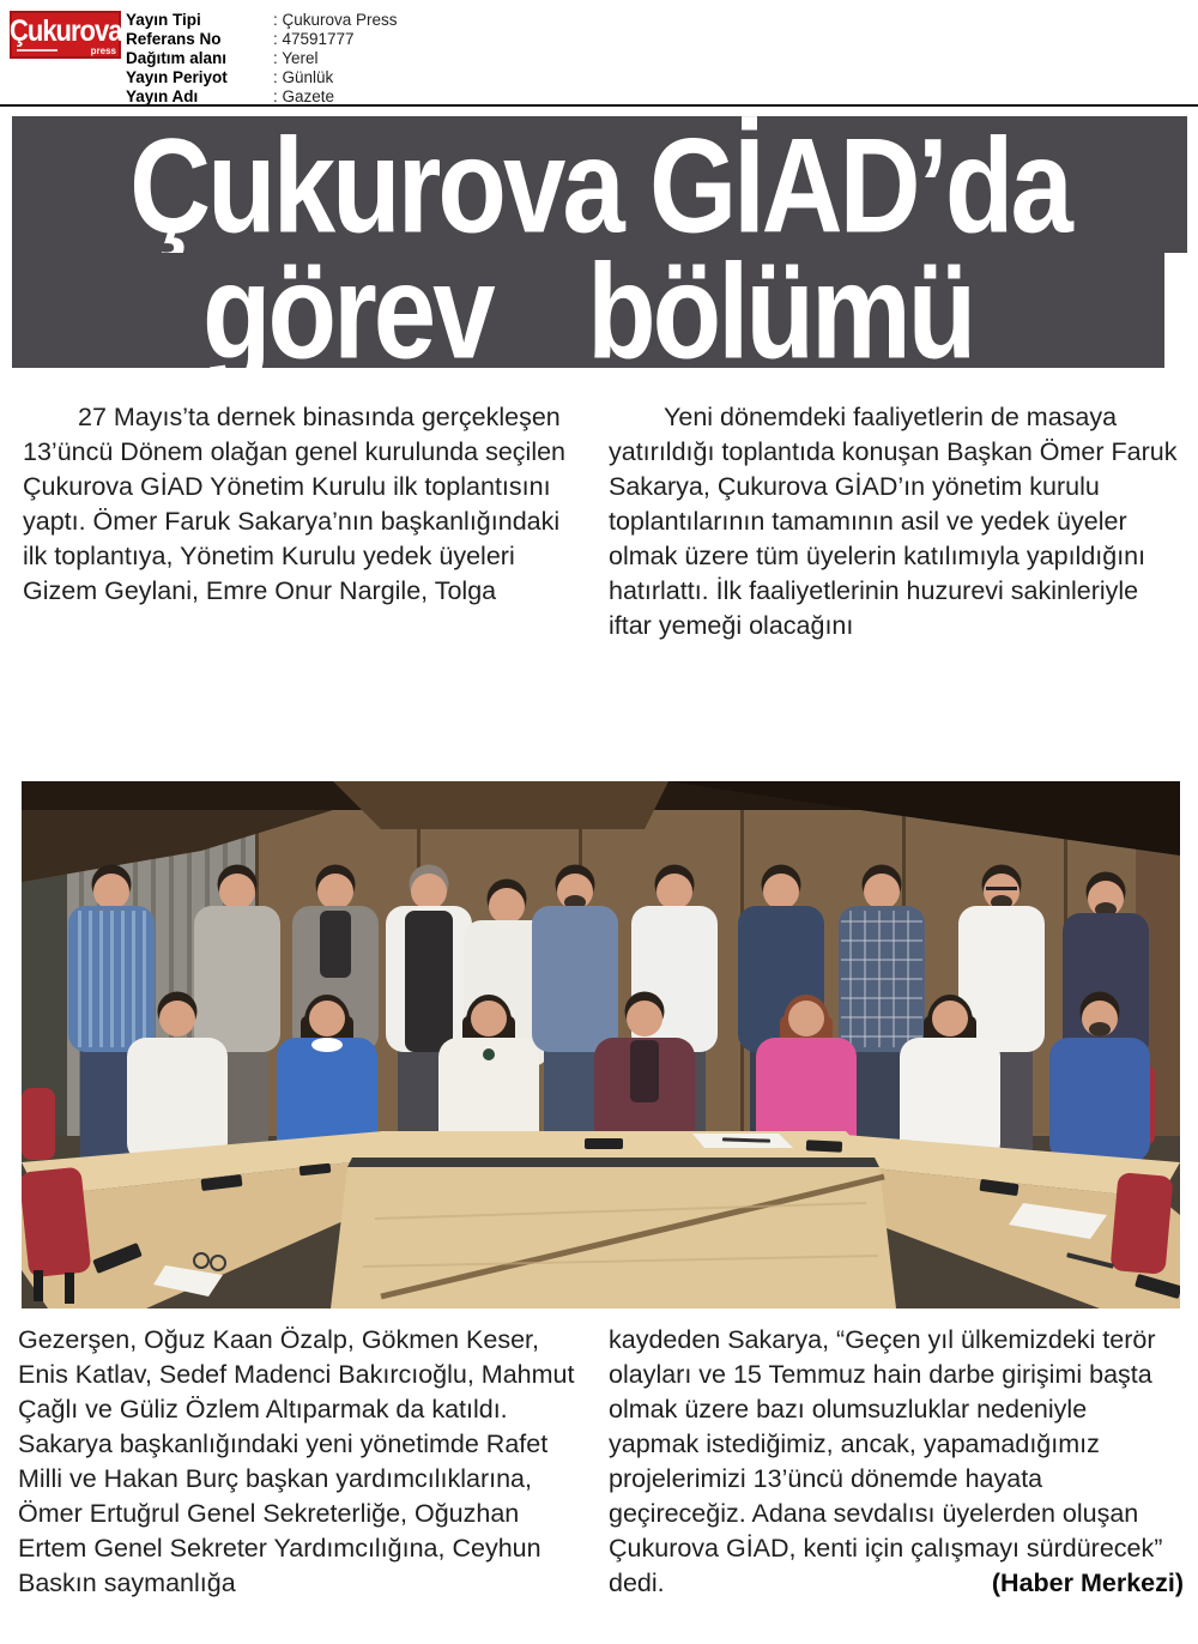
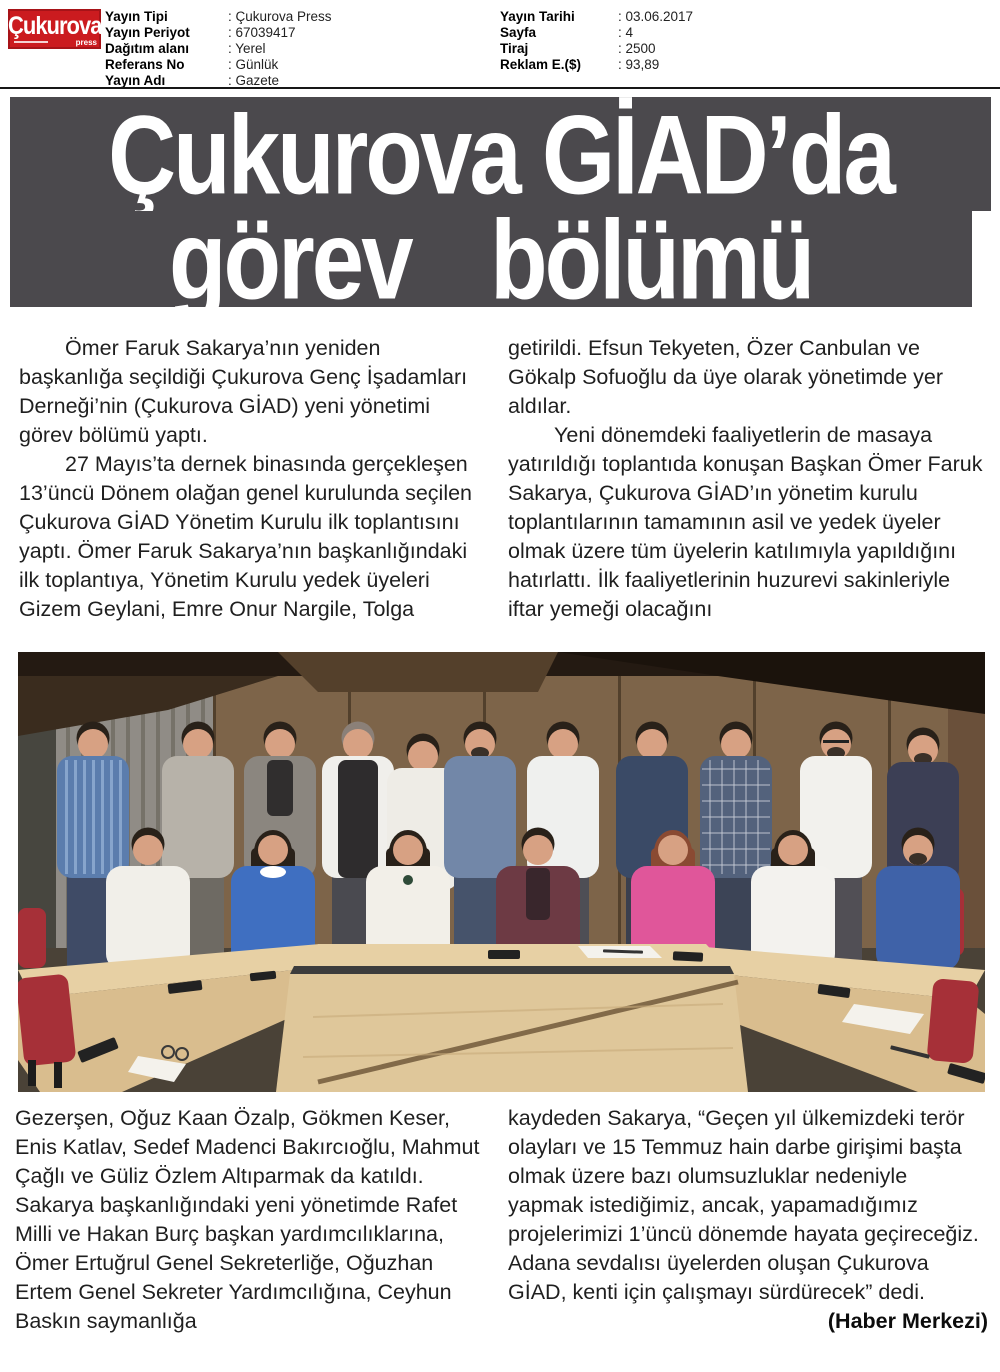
  Çukurova
  press
  Yayın Tipi
  : Çukurova Press
- Referans No
+ Yayın Periyot
- : 47591777
+ : 67039417
  Dağıtım alanı
  : Yerel
- Yayın Periyot
+ Referans No
  : Günlük
  Yayın Adı
  : Gazete
+ Yayın Tarihi
+ : 03.06.2017
+ Sayfa
+ : 4
+ Tiraj
+ : 2500
+ Reklam E.($)
+ : 93,89
  Çukurova GİAD’da
  görev bölümü
+ Ömer Faruk Sakarya’nın yeniden başkanlığa seçildiği Çukurova Genç İşadamları Derneği’nin (Çukurova GİAD) yeni yönetimi görev bölümü yaptı.
  27 Mayıs’ta dernek binasında gerçekleşen 13’üncü Dönem olağan genel kurulunda seçilen Çukurova GİAD Yönetim Kurulu ilk toplantısını yaptı. Ömer Faruk Sakarya’nın başkanlığındaki ilk toplantıya, Yönetim Kurulu yedek üyeleri Gizem Geylani, Emre Onur Nargile, Tolga
+ getirildi. Efsun Tekyeten, Özer Canbulan ve Gökalp Sofuoğlu da üye olarak yönetimde yer aldılar.
  Yeni dönemdeki faaliyetlerin de masaya yatırıldığı toplantıda konuşan Başkan Ömer Faruk Sakarya, Çukurova GİAD’ın yönetim kurulu toplantılarının tamamının asil ve yedek üyeler olmak üzere tüm üyelerin katılımıyla yapıldığını hatırlattı. İlk faaliyetlerinin huzurevi sakinleriyle iftar yemeği olacağını
  Gezerşen, Oğuz Kaan Özalp, Gökmen Keser, Enis Katlav, Sedef Madenci Bakırcıoğlu, Mahmut Çağlı ve Güliz Özlem Altıparmak da katıldı. Sakarya başkanlığındaki yeni yönetimde Rafet Milli ve Hakan Burç başkan yardımcılıklarına, Ömer Ertuğrul Genel Sekreterliğe, Oğuzhan Ertem Genel Sekreter Yardımcılığına, Ceyhun Baskın saymanlığa
- kaydeden Sakarya, “Geçen yıl ülkemizdeki terör olayları ve 15 Temmuz hain darbe girişimi başta olmak üzere bazı olumsuzluklar nedeniyle yapmak istediğimiz, ancak, yapamadığımız projelerimizi 13’üncü dönemde hayata geçireceğiz. Adana sevdalısı üyelerden oluşan Çukurova GİAD, kenti için çalışmayı sürdürecek” dedi.
+ kaydeden Sakarya, “Geçen yıl ülkemizdeki terör olayları ve 15 Temmuz hain darbe girişimi başta olmak üzere bazı olumsuzluklar nedeniyle yapmak istediğimiz, ancak, yapamadığımız projelerimizi 1’üncü dönemde hayata geçireceğiz. Adana sevdalısı üyelerden oluşan Çukurova GİAD, kenti için çalışmayı sürdürecek” dedi.
  (Haber Merkezi)
